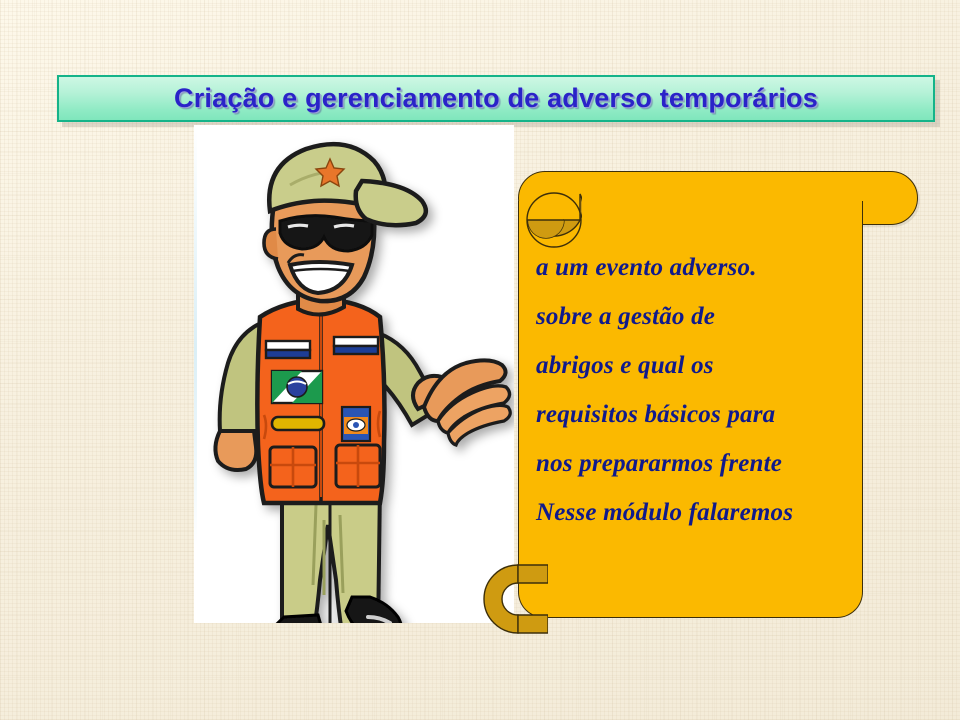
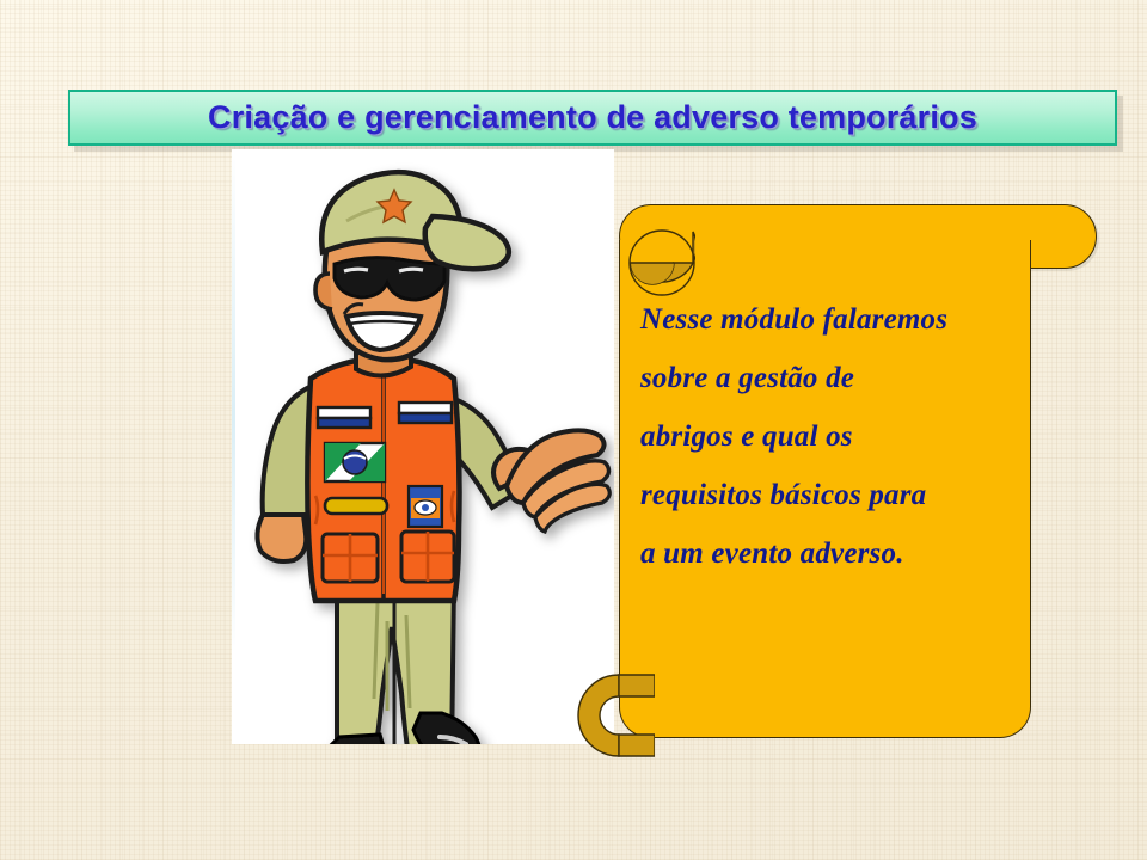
  Criação e gerenciamento de adverso temporários
- a um evento adverso.
+ Nesse módulo falaremos
  sobre a gestão de
  abrigos e qual os
  requisitos básicos para
- nos prepararmos frente
- Nesse módulo falaremos
+ a um evento adverso.
